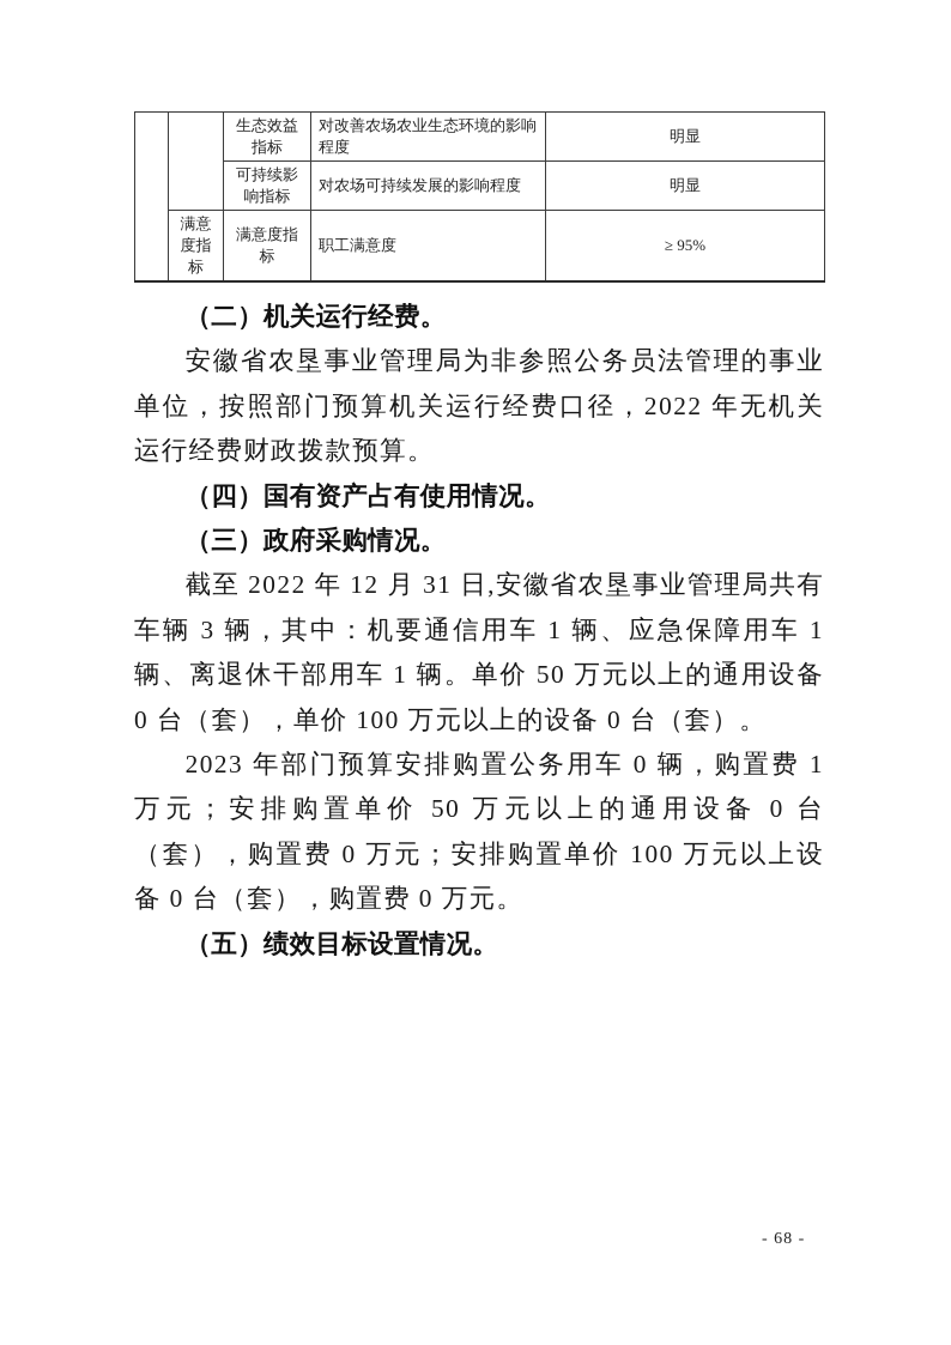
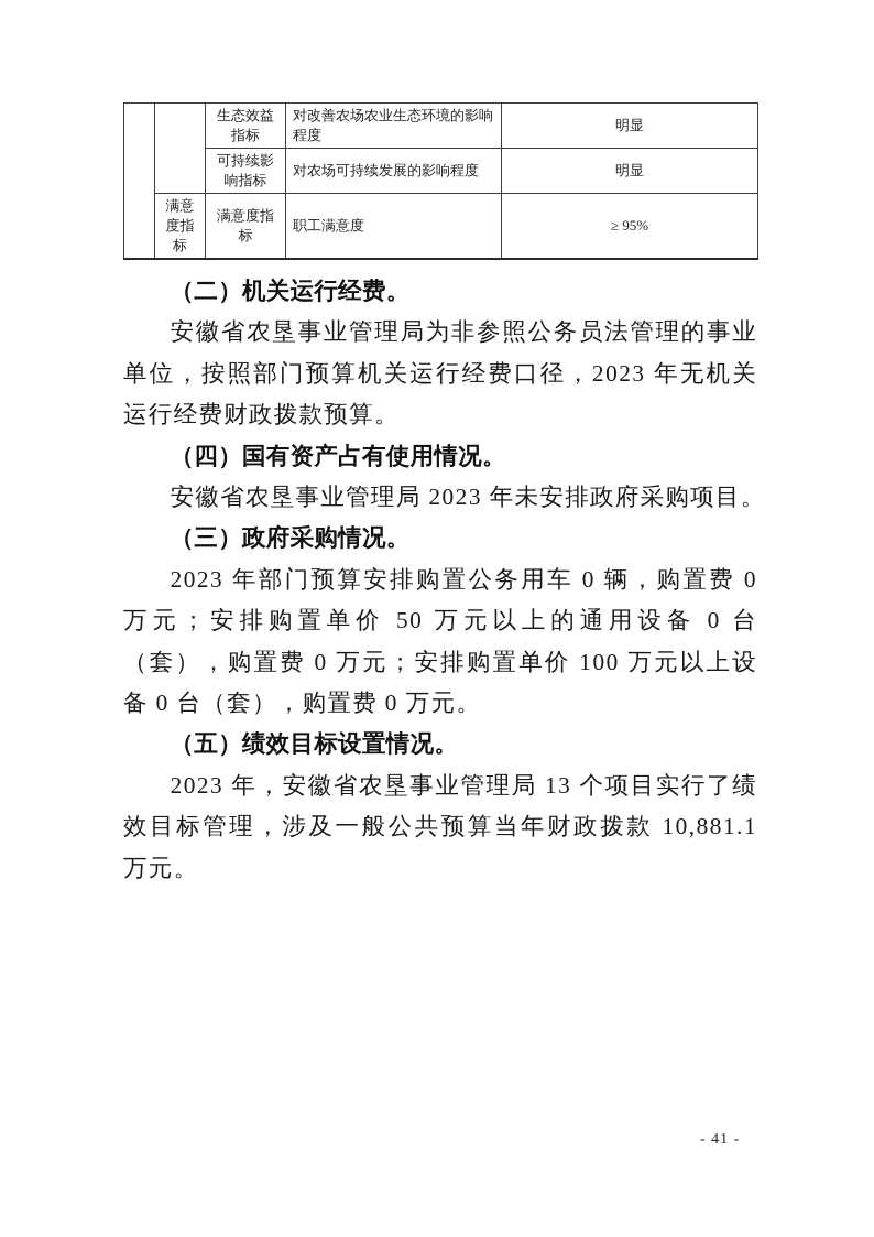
  		生态效益指标	对改善农场农业生态环境的影响程度	明显
  可持续影响指标	对农场可持续发展的影响程度	明显
  满意度指标	满意度指标	职工满意度	≥ 95%
  （二）机关运行经费。
- 安徽省农垦事业管理局为非参照公务员法管理的事业单位，按照部门预算机关运行经费口径，2022 年无机关运行经费财政拨款预算。
+ 安徽省农垦事业管理局为非参照公务员法管理的事业单位，按照部门预算机关运行经费口径，2023 年无机关运行经费财政拨款预算。
  （四）国有资产占有使用情况。
+ 安徽省农垦事业管理局 2023 年未安排政府采购项目。
  （三）政府采购情况。
- 截至 2022 年 12 月 31 日,安徽省农垦事业管理局共有车辆 3 辆，其中：机要通信用车 1 辆、应急保障用车 1 辆、离退休干部用车 1 辆。单价 50 万元以上的通用设备 0 台（套），单价 100 万元以上的设备 0 台（套）。
- 2023 年部门预算安排购置公务用车 0 辆，购置费 1 万元；安排购置单价 50 万元以上的通用设备 0 台（套），购置费 0 万元；安排购置单价 100 万元以上设备 0 台（套），购置费 0 万元。
+ 2023 年部门预算安排购置公务用车 0 辆，购置费 0 万元；安排购置单价 50 万元以上的通用设备 0 台（套），购置费 0 万元；安排购置单价 100 万元以上设备 0 台（套），购置费 0 万元。
  （五）绩效目标设置情况。
+ 2023 年，安徽省农垦事业管理局 13 个项目实行了绩效目标管理，涉及一般公共预算当年财政拨款 10,881.1 万元。
- - 68 -
+ - 41 -
